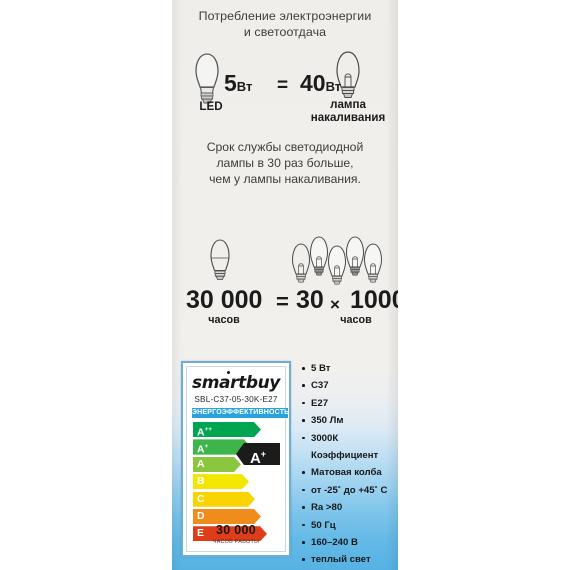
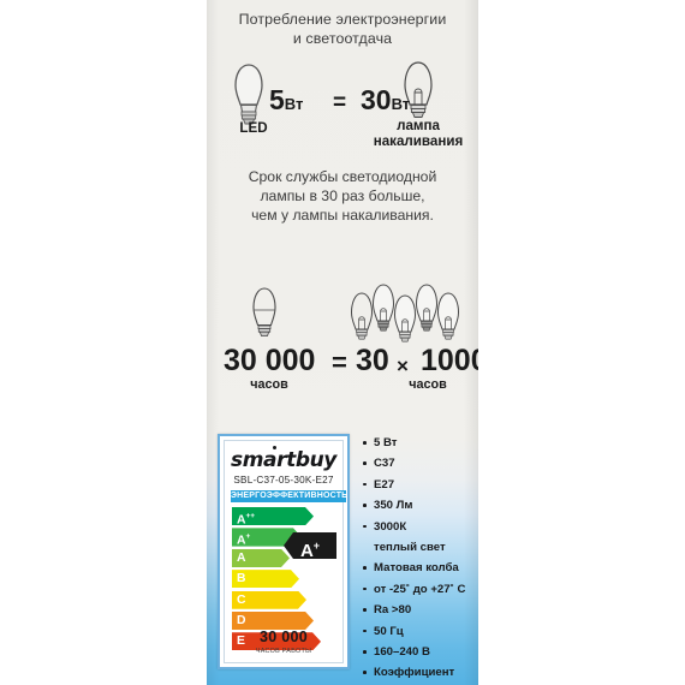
  Потребление электроэнергии
  и светоотдача
  5Вт
  =
- 40Вт
+ 30Вт
  LED
  лампа
  накаливания
  Срок службы светодиодной
  лампы в 30 раз больше,
  чем у лампы накаливания.
  30 000
  =
  30
  ×
  100
  часов
  часов
  smartbuy
  SBL-C37-05-30K-E27
  A
  B
  C
  D
  E
  A+
  30 000
  5 Вт
  С37
  Е27
  350 Лм
  3000К
- Коэффициент
+ теплый свет
  Матовая колба
- от -25˚ до +45˚ С
+ от -25˚ до +27˚ С
  Ra >80
  50 Гц
  160–240 В
- теплый свет
+ Коэффициент
